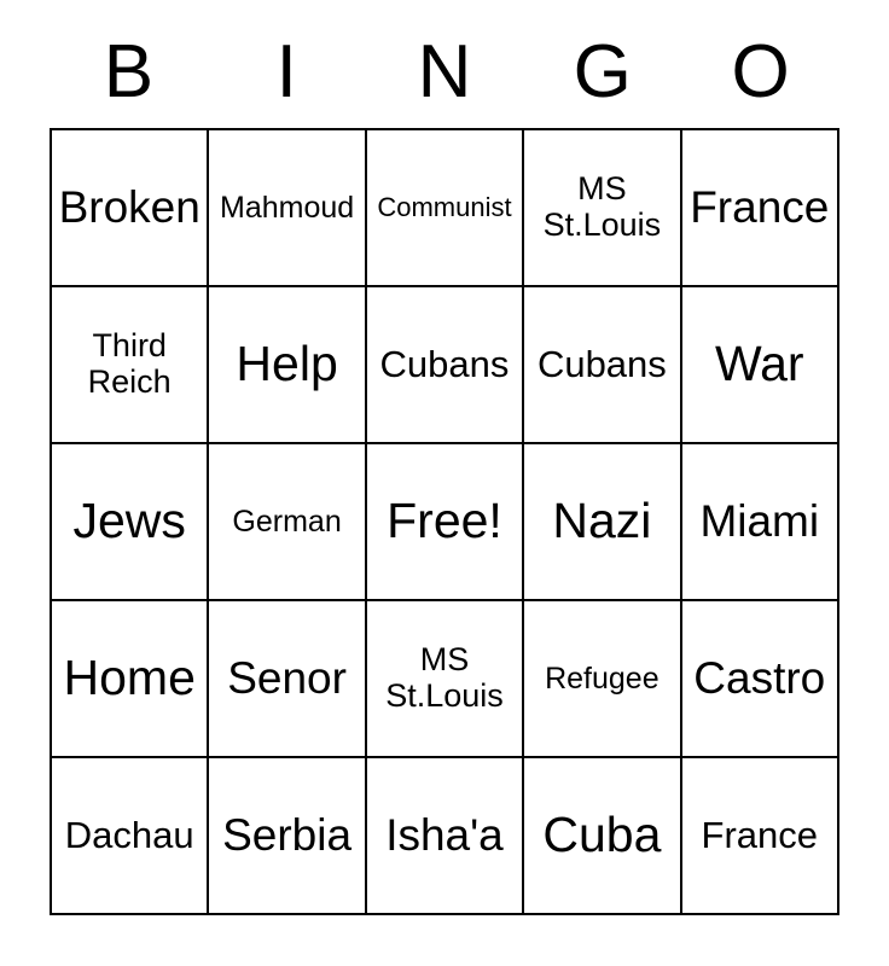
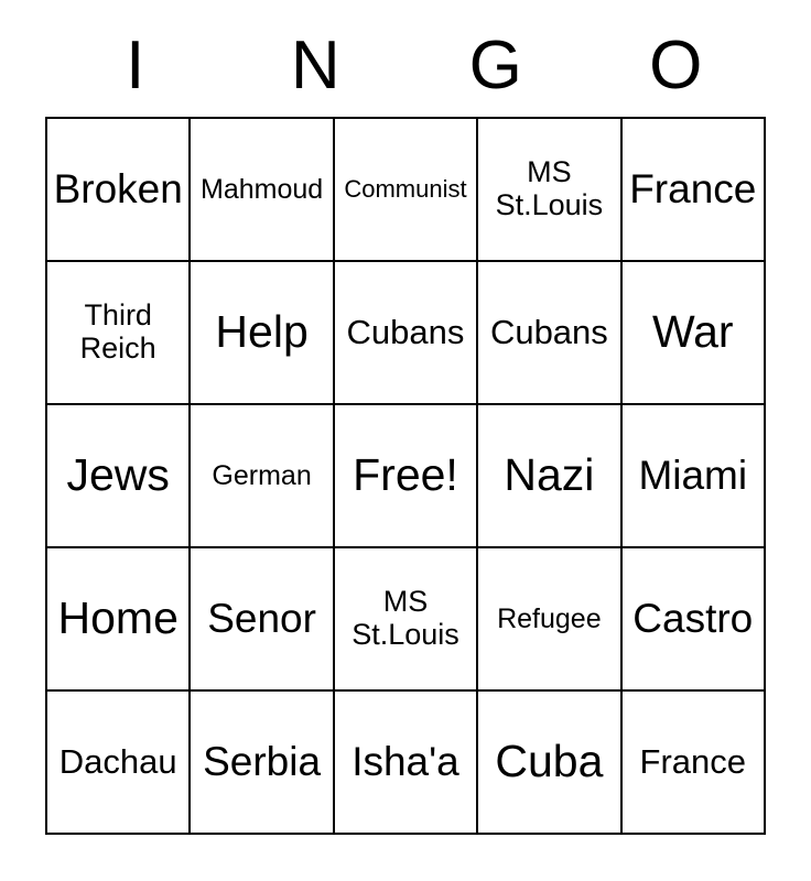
- B
  I
  N
  G
  O
  Broken	Mahmoud	Communist	MS St.Louis	France
  Third Reich	Help	Cubans	Cubans	War
  Jews	German	Free!	Nazi	Miami
  Home	Senor	MS St.Louis	Refugee	Castro
  Dachau	Serbia	Isha'a	Cuba	France
